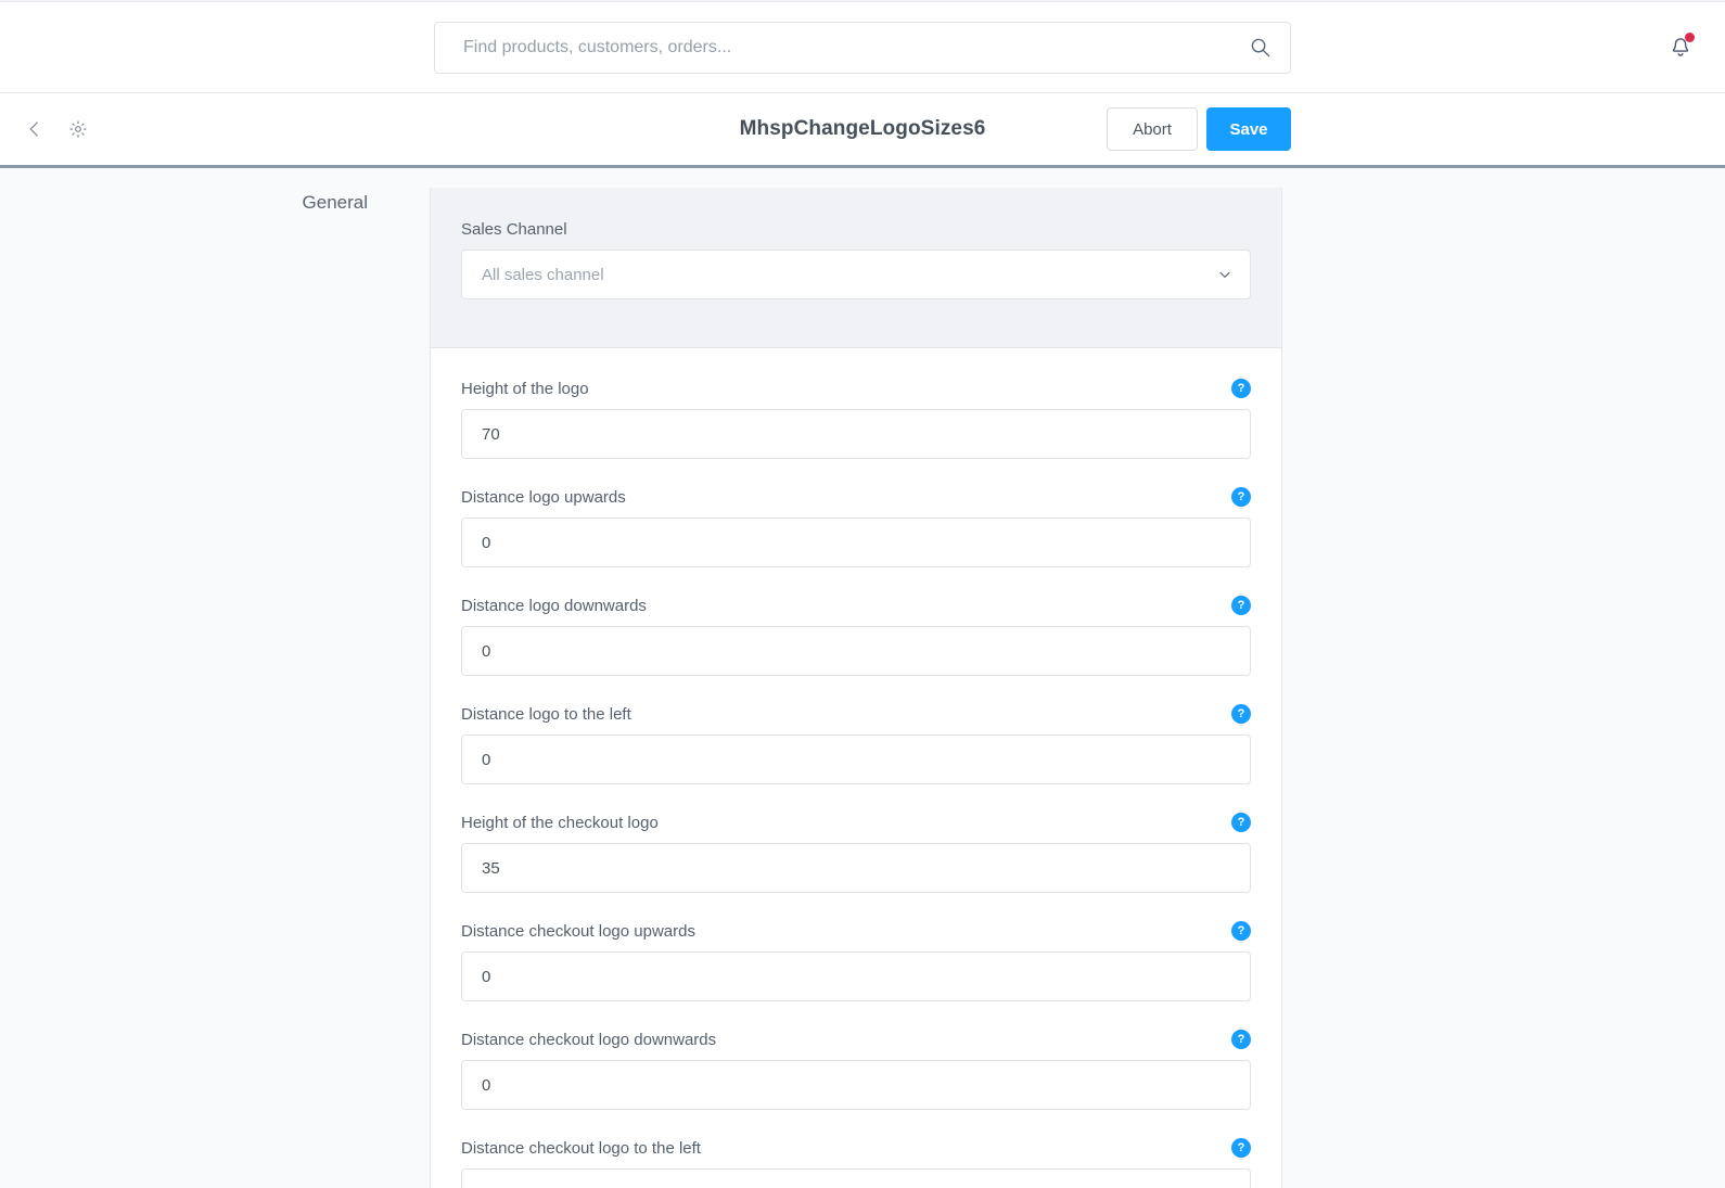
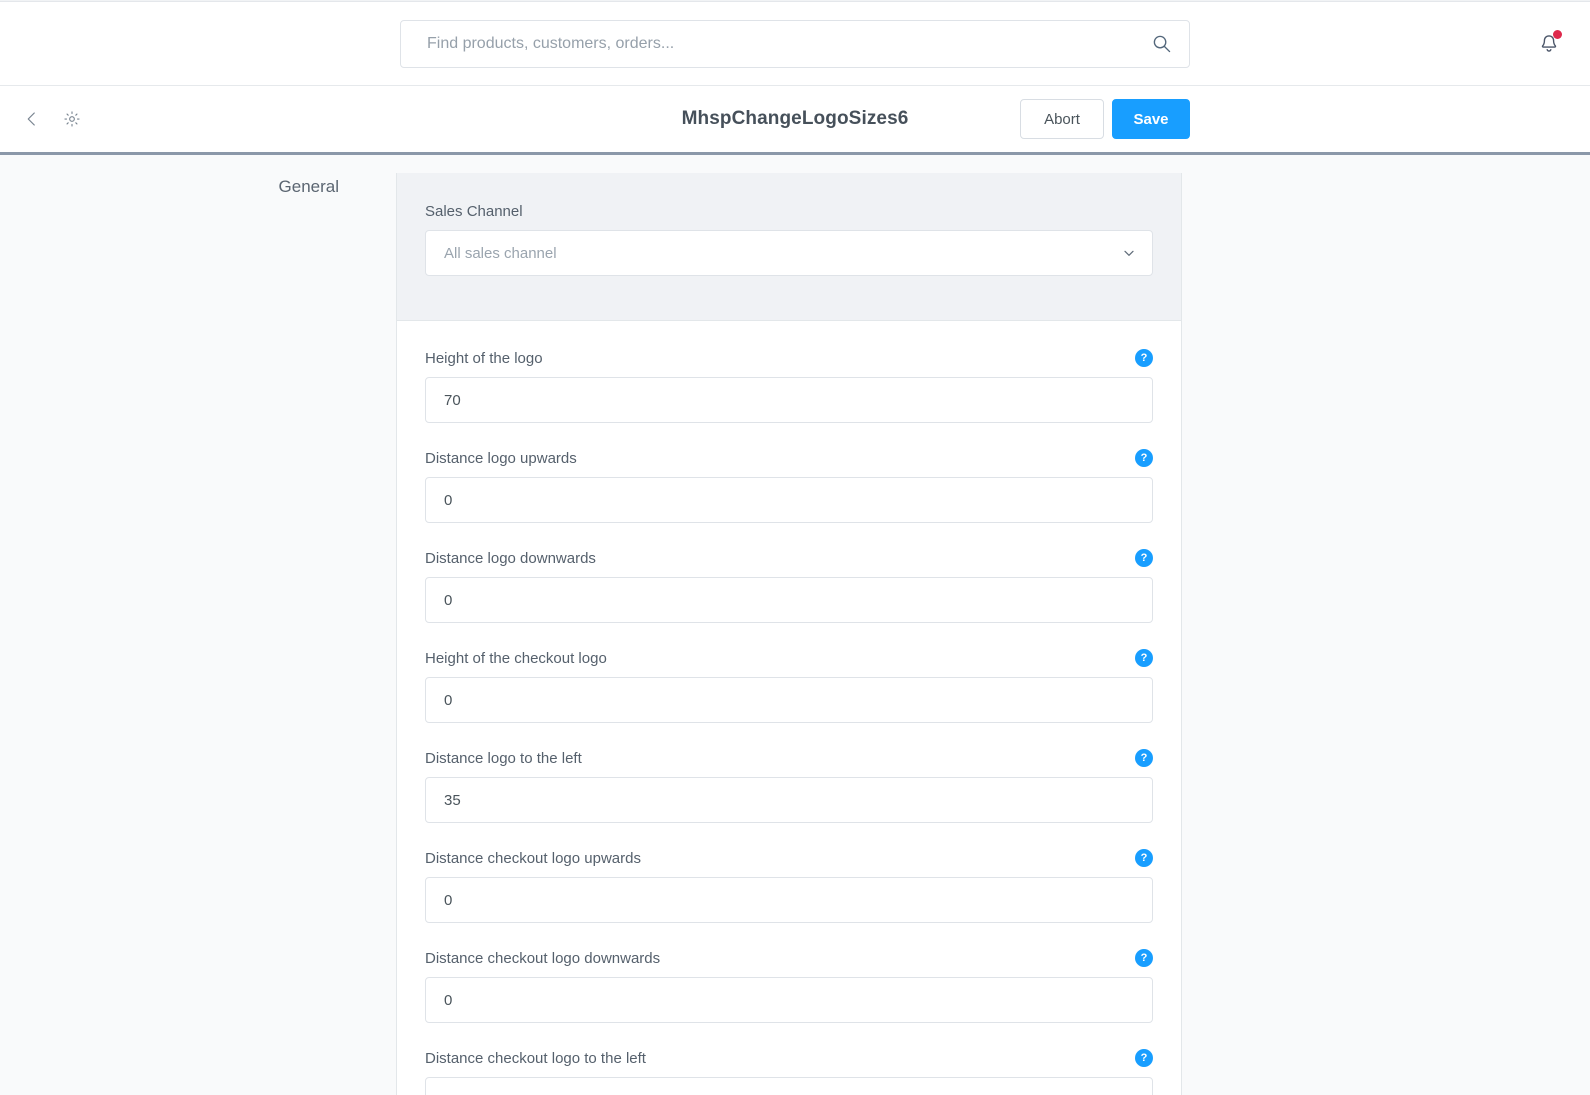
  Find products, customers, orders...
  MhspChangeLogoSizes6
  Abort
  Save
  General
  Sales Channel
  All sales channel
  Height of the logo
  ?
  70
  Distance logo upwards
  ?
  0
  Distance logo downwards
  ?
  0
- Distance logo to the left
+ Height of the checkout logo
  ?
  0
- Height of the checkout logo
+ Distance logo to the left
  ?
  35
  Distance checkout logo upwards
  ?
  0
  Distance checkout logo downwards
  ?
  0
  Distance checkout logo to the left
  ?
